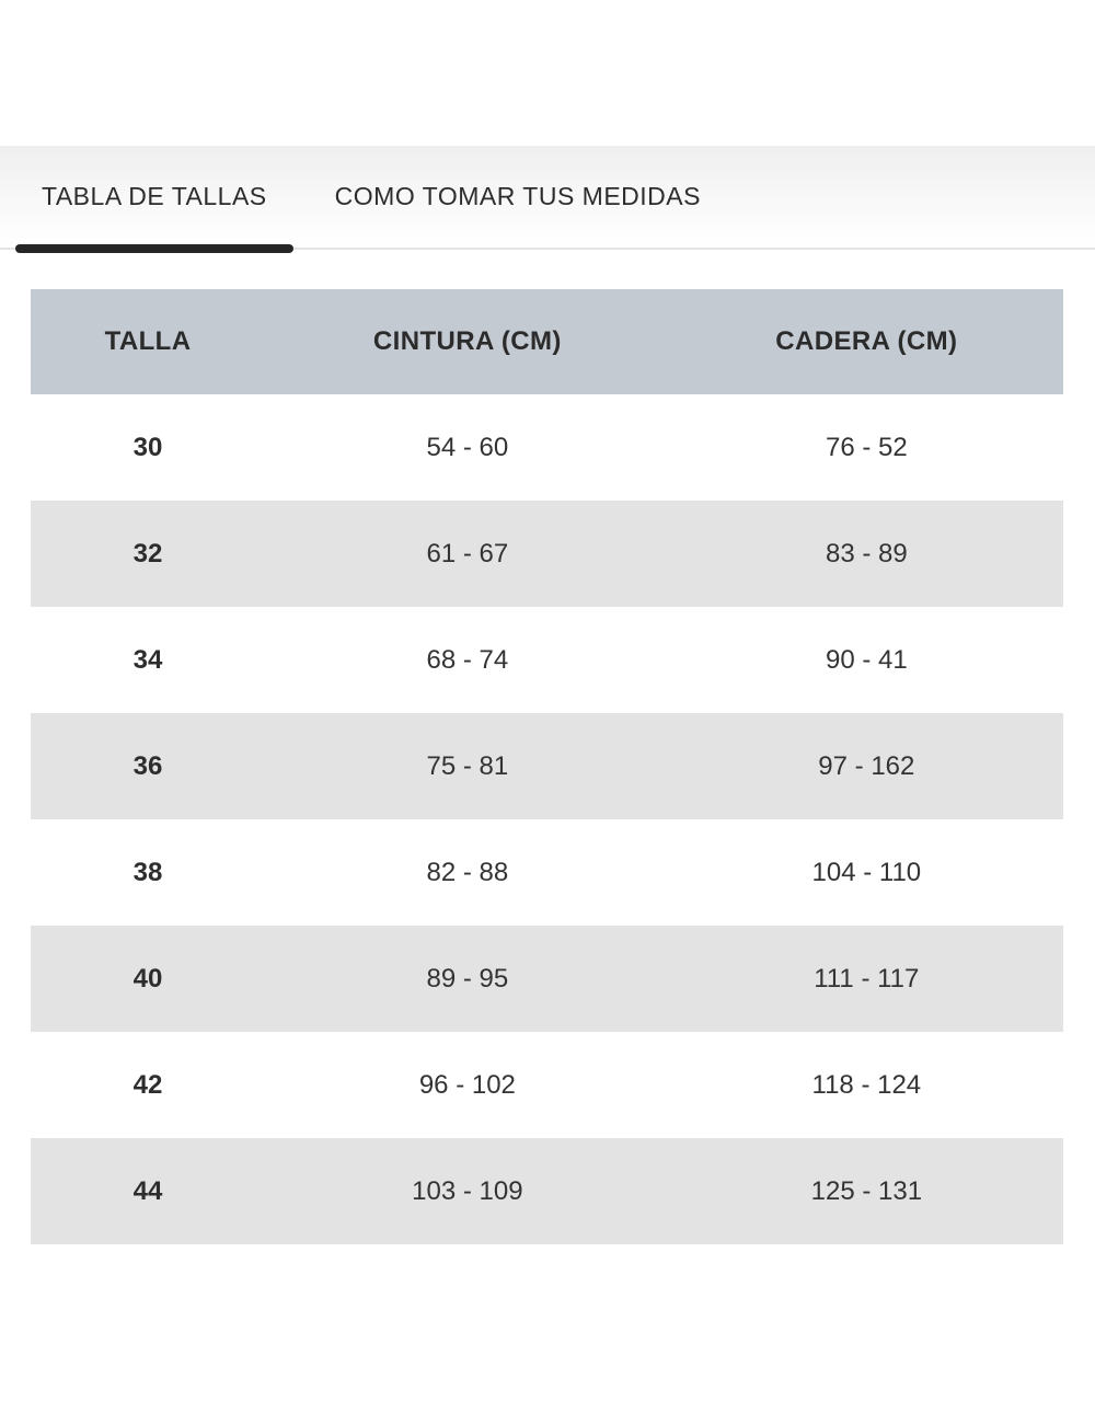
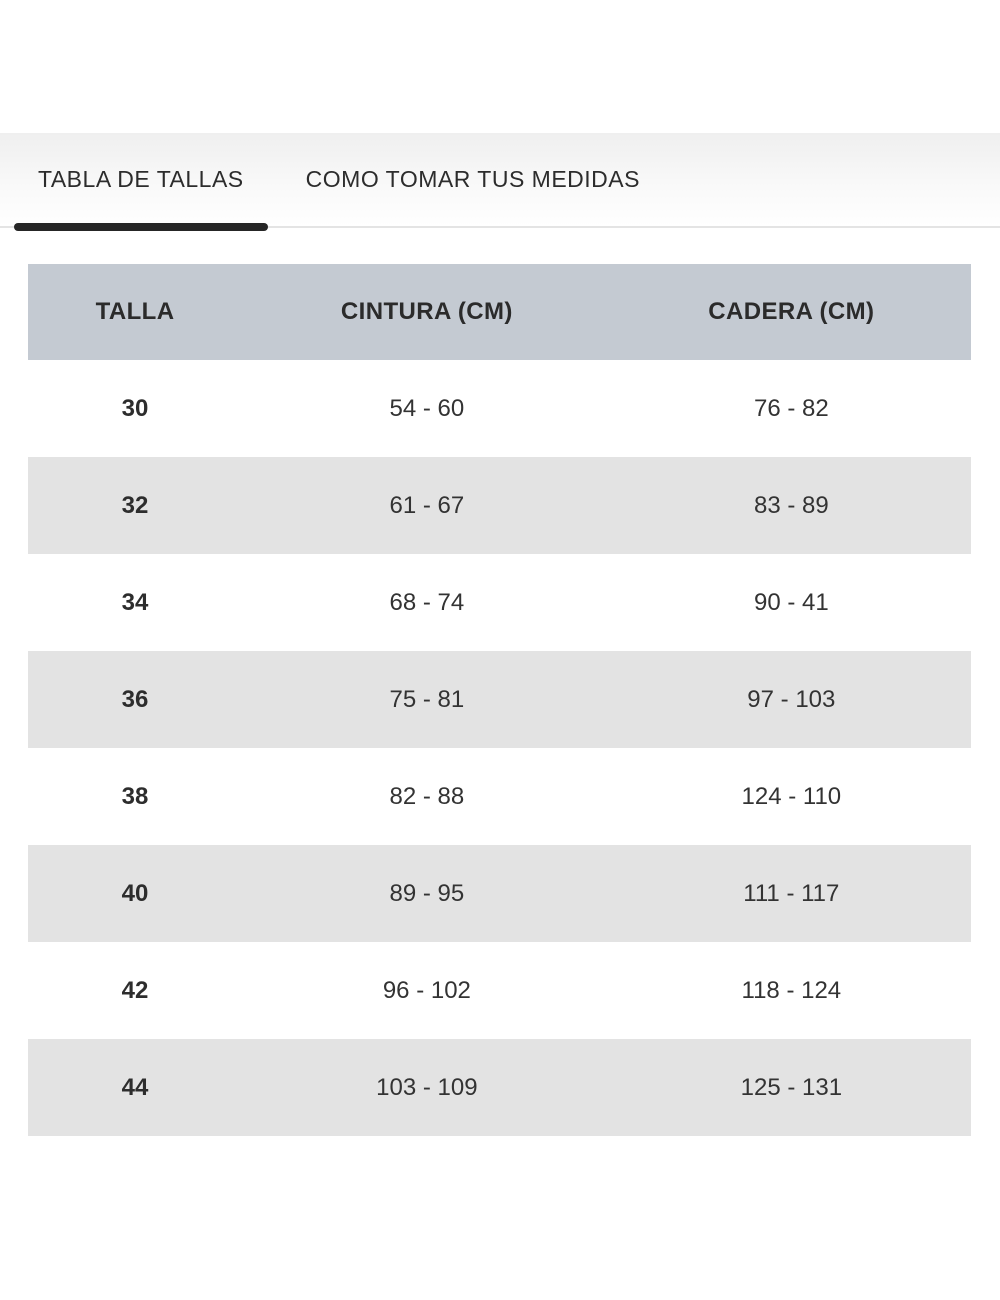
  TABLA DE TALLAS
  COMO TOMAR TUS MEDIDAS
  TALLA	CINTURA (CM)	CADERA (CM)
- 30	54 - 60	76 - 52
+ 30	54 - 60	76 - 82
  32	61 - 67	83 - 89
  34	68 - 74	90 - 41
- 36	75 - 81	97 - 162
+ 36	75 - 81	97 - 103
- 38	82 - 88	104 - 110
+ 38	82 - 88	124 - 110
  40	89 - 95	111 - 117
  42	96 - 102	118 - 124
  44	103 - 109	125 - 131
